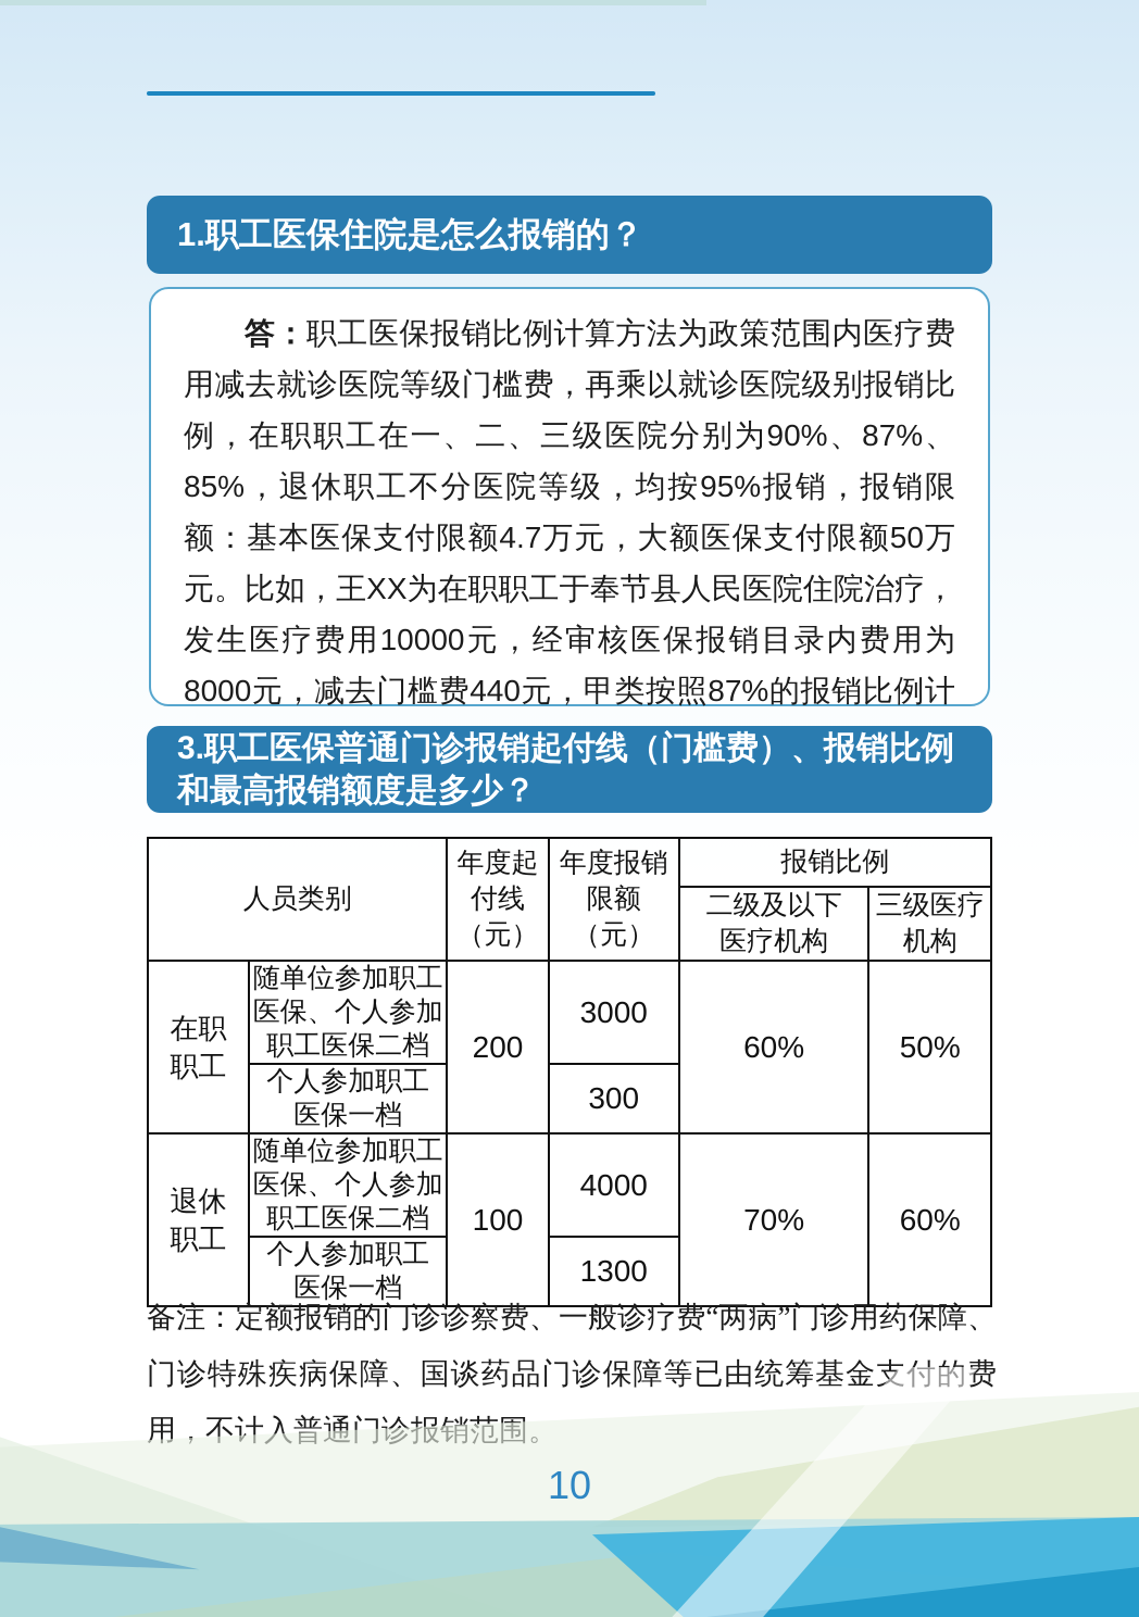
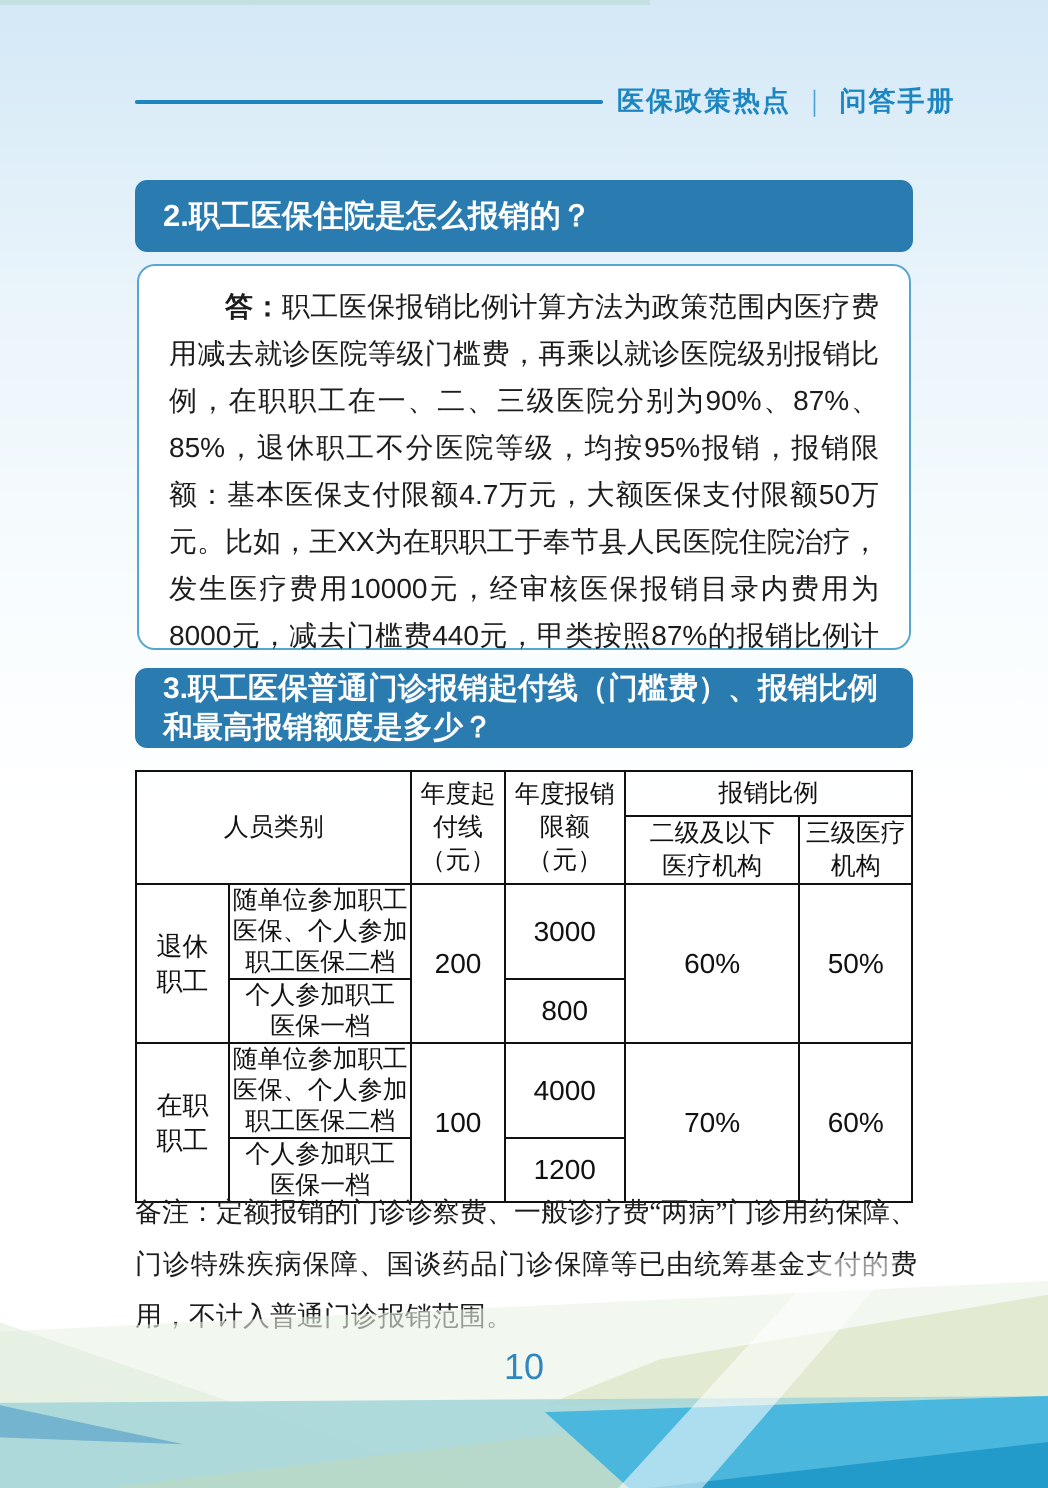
+ 医保政策热点 ｜ 问答手册
- 1.职工医保住院是怎么报销的？
+ 2.职工医保住院是怎么报销的？
  答：职工医保报销比例计算方法为政策范围内医疗费用减去就诊医院等级门槛费，再乘以就诊医院级别报销比例，在职职工在一、二、三级医院分别为90%、87%、85%，退休职工不分医院等级，均按95%报销，报销限额：基本医保支付限额4.7万元，大额医保支付限额50万元。比如，王XX为在职职工于奉节县人民医院住院治疗，发生医疗费用10000元，经审核医保报销目录内费用为8000元，减去门槛费440元，甲类按照87%的报销比例计
  3.职工医保普通门诊报销起付线（门槛费）、报销比例和最高报销额度是多少？
  人员类别	年度起 付线 （元）	年度报销 限额 （元）	报销比例
  二级及以下 医疗机构	三级医疗 机构
- 在职 职工	随单位参加职工 医保、个人参加 职工医保二档	200	3000	60%	50%
+ 退休 职工	随单位参加职工 医保、个人参加 职工医保二档	200	3000	60%	50%
- 个人参加职工 医保一档	300
+ 个人参加职工 医保一档	800
- 退休 职工	随单位参加职工 医保、个人参加 职工医保二档	100	4000	70%	60%
+ 在职 职工	随单位参加职工 医保、个人参加 职工医保二档	100	4000	70%	60%
- 个人参加职工 医保一档	1300
+ 个人参加职工 医保一档	1200
  备注：定额报销的门诊诊察费、一般诊疗费“两病”门诊用药保障、门诊特殊疾病保障、国谈药品门诊保障等已由统筹基金支付的费用，不计入普通门诊报销范围。
  10
